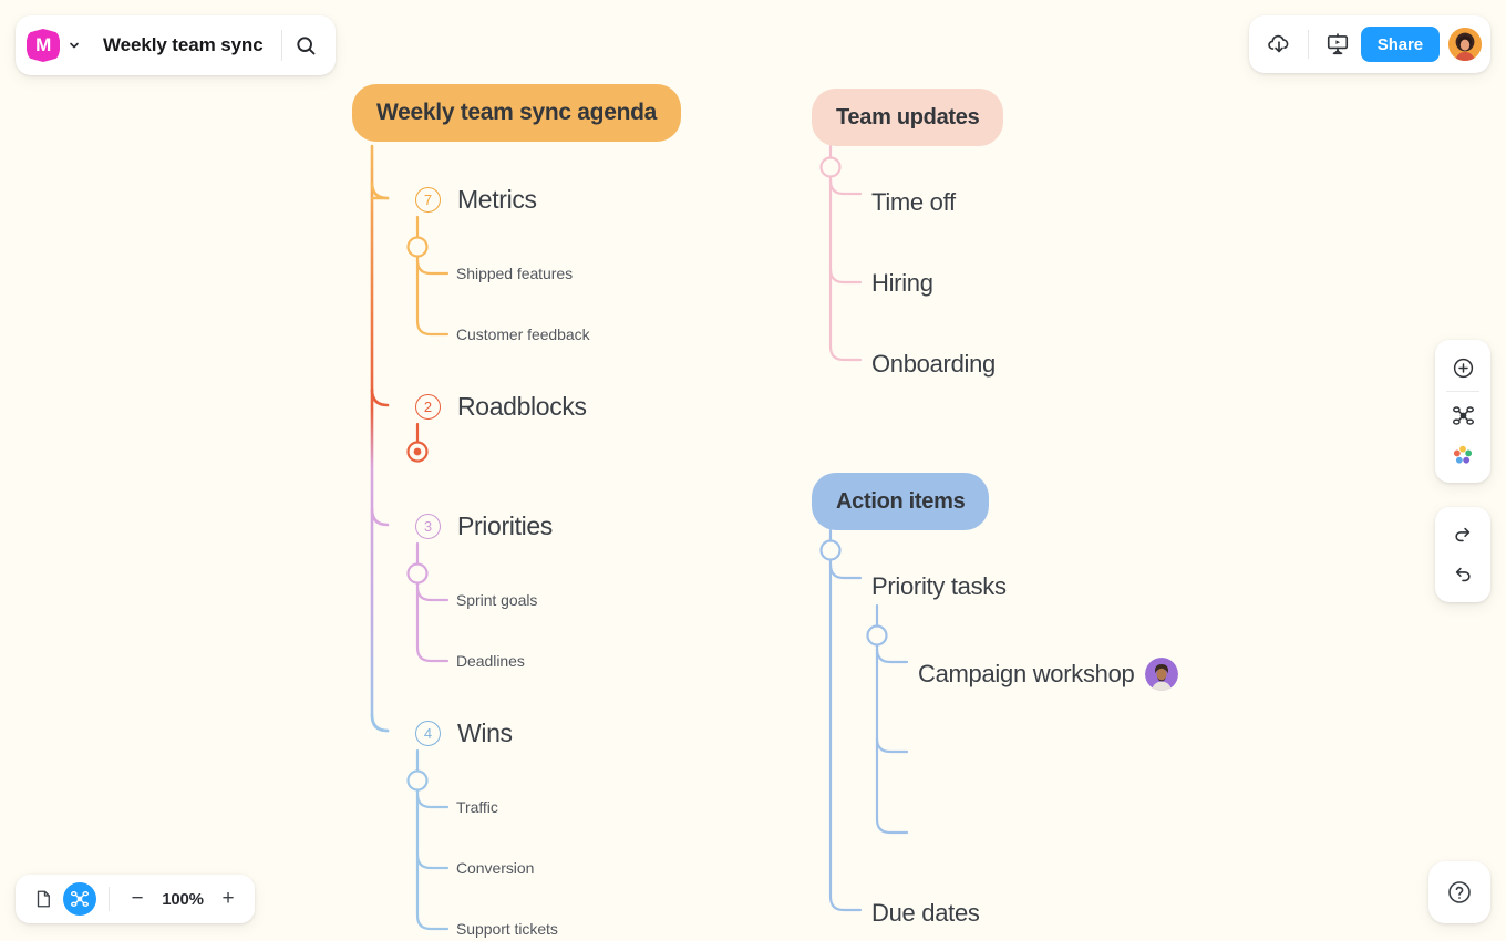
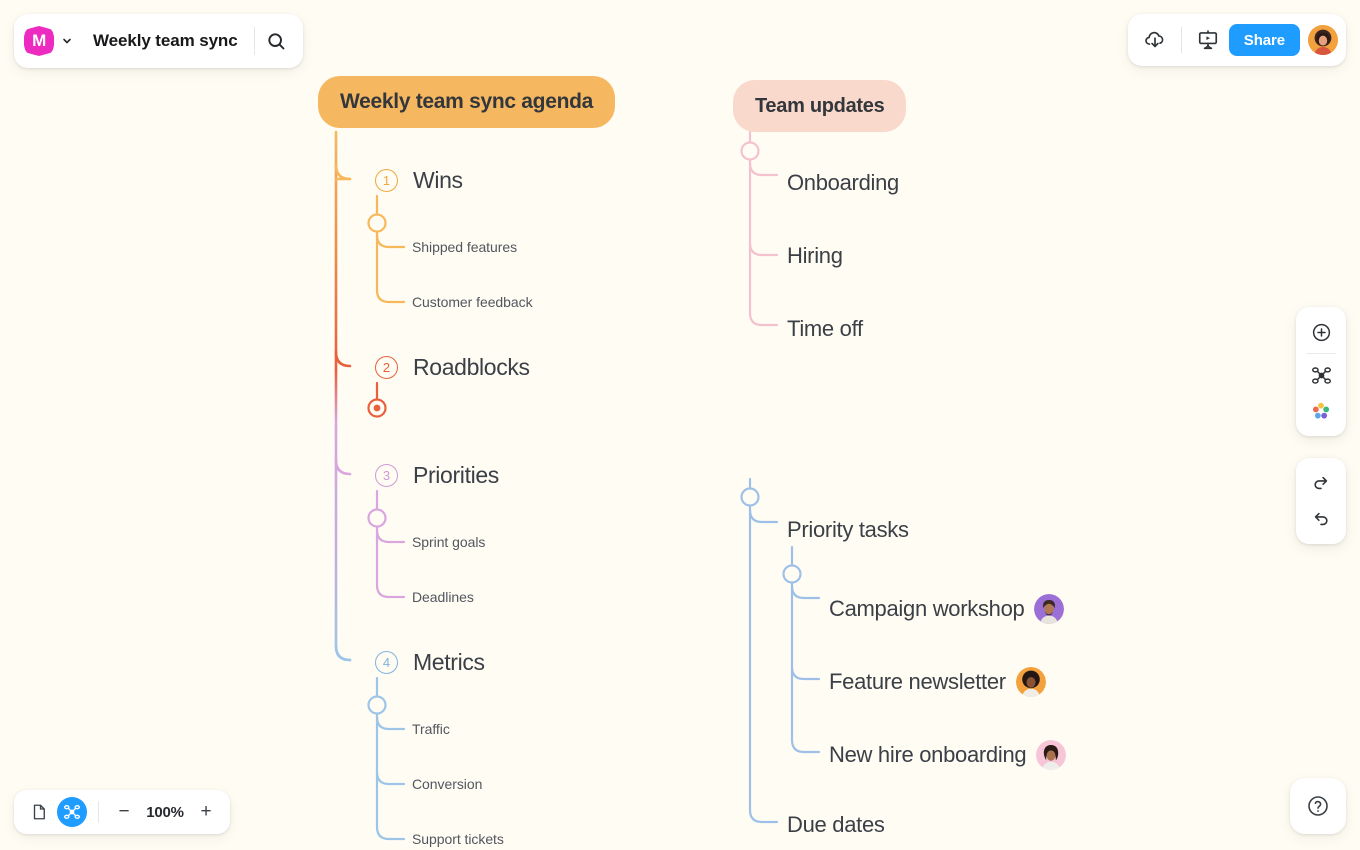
  M
  Weekly team sync
  Share
  Weekly team sync agenda
- 7
+ 1
- Metrics
+ Wins
  Shipped features
  Customer feedback
  2
  Roadblocks
  3
  Priorities
  Sprint goals
  Deadlines
  4
- Wins
+ Metrics
  Traffic
  Conversion
  Support tickets
  Team updates
- Time off
+ Onboarding
  Hiring
- Onboarding
+ Time off
- Action items
  Priority tasks
  Campaign workshop
+ Feature newsletter
+ New hire onboarding
  Due dates
  −
  100%
  +
